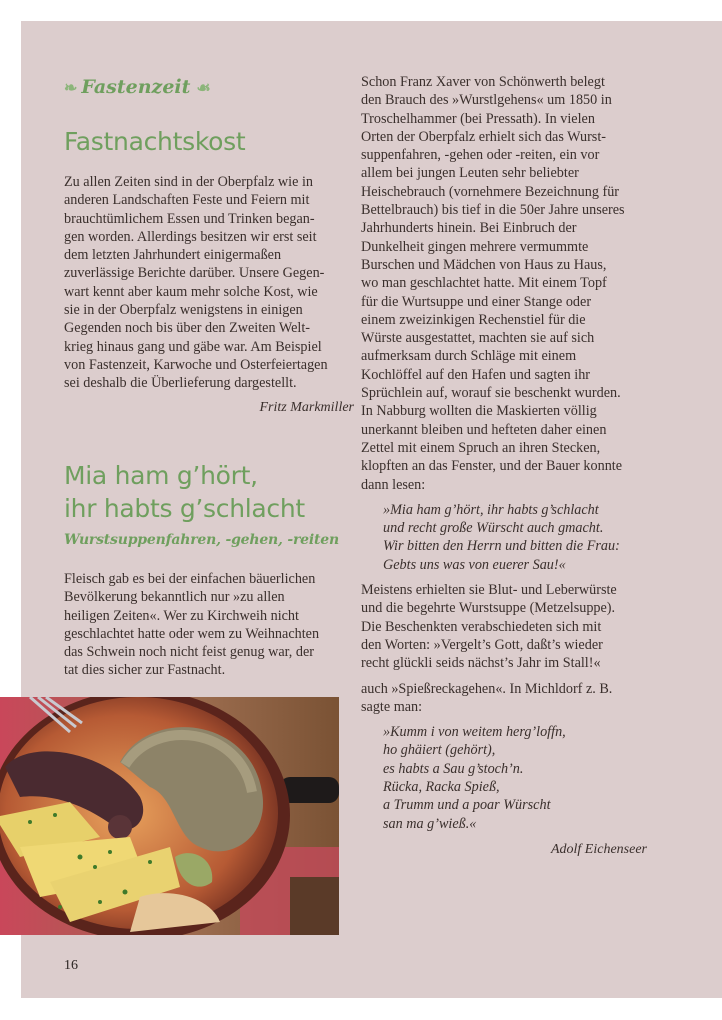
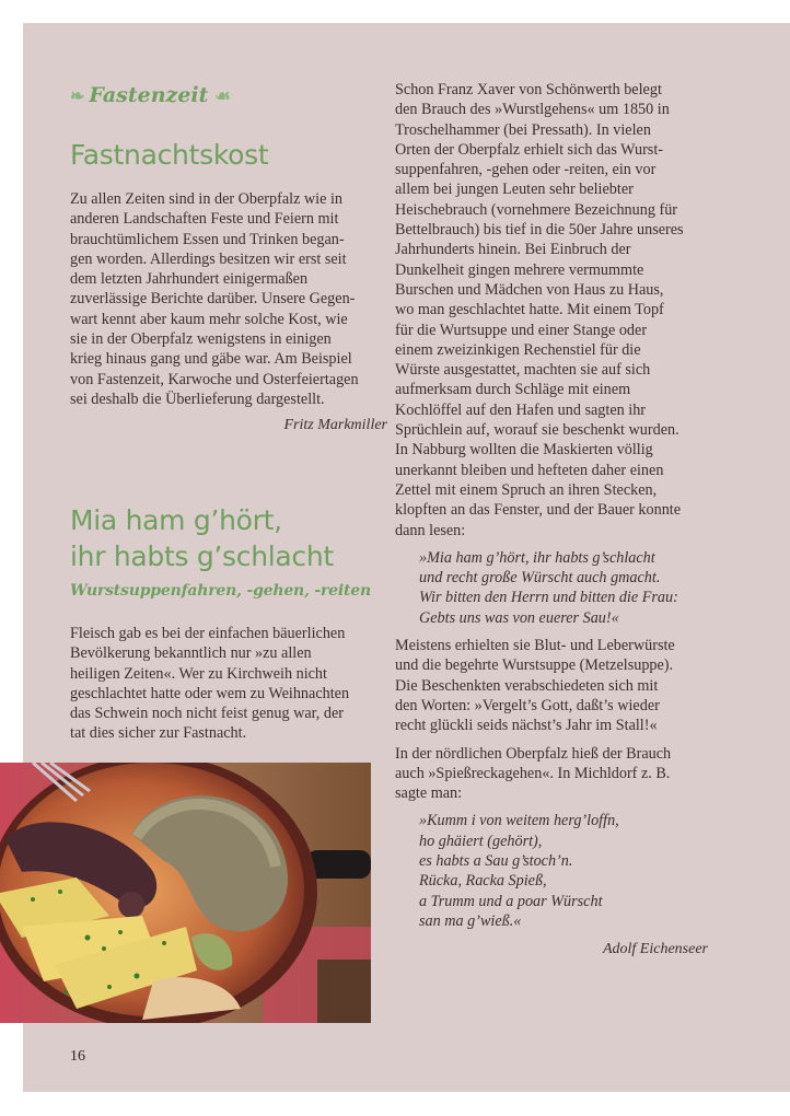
  ❧
  Fastenzeit
  ☙
  Fastnachtskost
  Zu allen Zeiten sind in der Oberpfalz wie in
  anderen Landschaften Feste und Feiern mit
  brauchtümlichem Essen und Trinken began-
  gen worden. Allerdings besitzen wir erst seit
  dem letzten Jahrhundert einigermaßen
  zuverlässige Berichte darüber. Unsere Gegen-
  wart kennt aber kaum mehr solche Kost, wie
  sie in der Oberpfalz wenigstens in einigen
- Gegenden noch bis über den Zweiten Welt-
  krieg hinaus gang und gäbe war. Am Beispiel
  von Fastenzeit, Karwoche und Osterfeiertagen
  sei deshalb die Überlieferung dargestellt.
  Fritz Markmiller
  Mia ham g’hört,
  ihr habts g’schlacht
  Wurstsuppenfahren, -gehen, -reiten
  Fleisch gab es bei der einfachen bäuerlichen
  Bevölkerung bekanntlich nur »zu allen
  heiligen Zeiten«. Wer zu Kirchweih nicht
  geschlachtet hatte oder wem zu Weihnachten
  das Schwein noch nicht feist genug war, der
  tat dies sicher zur Fastnacht.
  Schon Franz Xaver von Schönwerth belegt
  den Brauch des »Wurstlgehens« um 1850 in
  Troschelhammer (bei Pressath). In vielen
  Orten der Oberpfalz erhielt sich das Wurst-
  suppenfahren, -gehen oder -reiten, ein vor
  allem bei jungen Leuten sehr beliebter
  Heischebrauch (vornehmere Bezeichnung für
  Bettelbrauch) bis tief in die 50er Jahre unseres
  Jahrhunderts hinein. Bei Einbruch der
  Dunkelheit gingen mehrere vermummte
  Burschen und Mädchen von Haus zu Haus,
  wo man geschlachtet hatte. Mit einem Topf
  für die Wurtsuppe und einer Stange oder
  einem zweizinkigen Rechenstiel für die
  Würste ausgestattet, machten sie auf sich
  aufmerksam durch Schläge mit einem
  Kochlöffel auf den Hafen und sagten ihr
  Sprüchlein auf, worauf sie beschenkt wurden.
  In Nabburg wollten die Maskierten völlig
  unerkannt bleiben und hefteten daher einen
  Zettel mit einem Spruch an ihren Stecken,
  klopften an das Fenster, und der Bauer konnte
  dann lesen:
  »Mia ham g’hört, ihr habts g’schlacht
  und recht große Würscht auch gmacht.
  Wir bitten den Herrn und bitten die Frau:
  Gebts uns was von euerer Sau!«
  Meistens erhielten sie Blut- und Leberwürste
  und die begehrte Wurstsuppe (Metzelsuppe).
  Die Beschenkten verabschiedeten sich mit
  den Worten: »Vergelt’s Gott, daßt’s wieder
  recht glückli seids nächst’s Jahr im Stall!«
+ In der nördlichen Oberpfalz hieß der Brauch
  auch »Spießreckagehen«. In Michldorf z. B.
  sagte man:
  »Kumm i von weitem herg’loffn,
  ho ghäiert (gehört),
  es habts a Sau g’stoch’n.
  Rücka, Racka Spieß,
  a Trumm und a poar Würscht
  san ma g’wieß.«
  Adolf Eichenseer
  16
